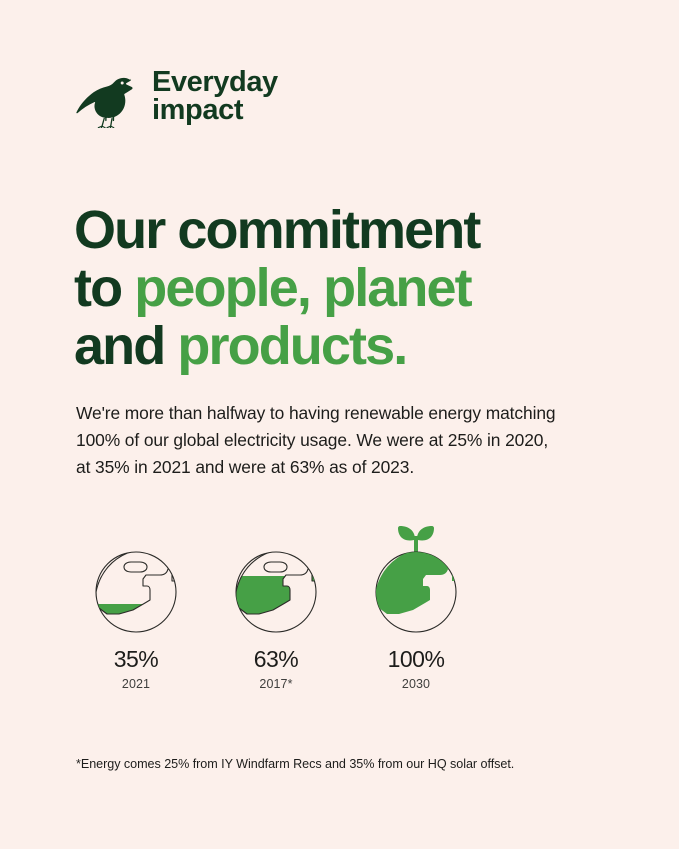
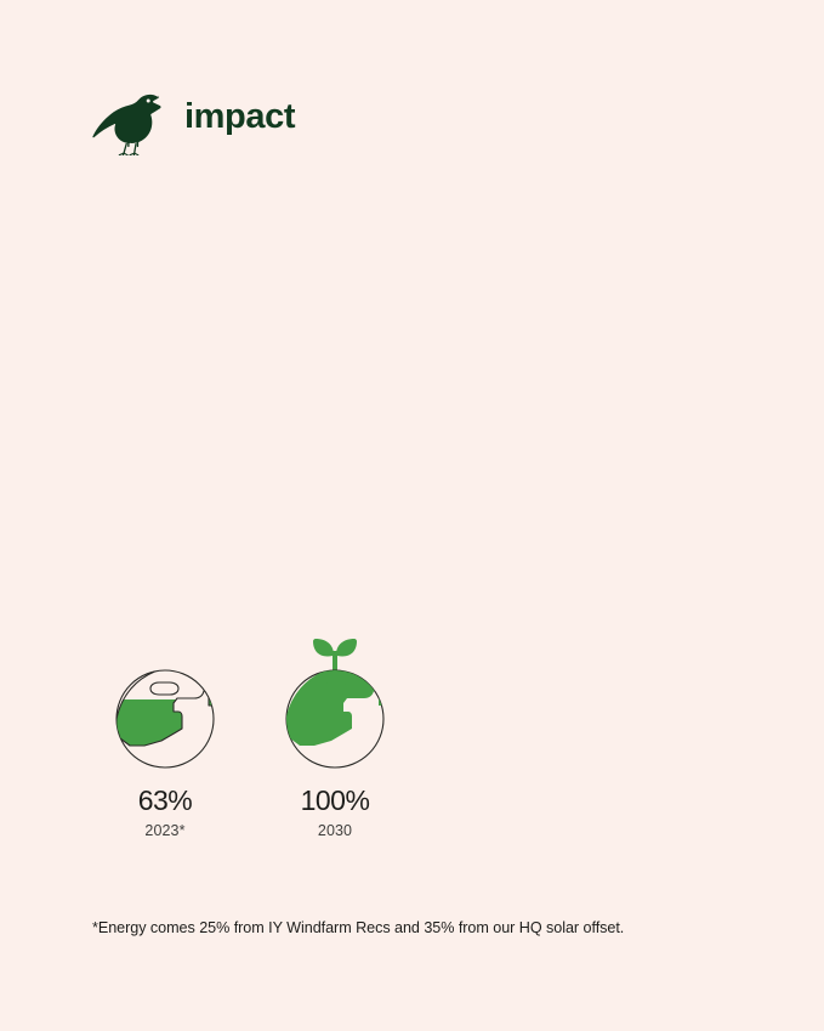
- Everyday
  impact
- Our commitment
- to people, planet
- and products.
- We're more than halfway to having renewable energy matching 100% of our global electricity usage. We were at 25% in 2020, at 35% in 2021 and were at 63% as of 2023.
- 35%
- 2021
  63%
- 2017*
+ 2023*
  100%
  2030
  *Energy comes 25% from IY Windfarm Recs and 35% from our HQ solar offset.
